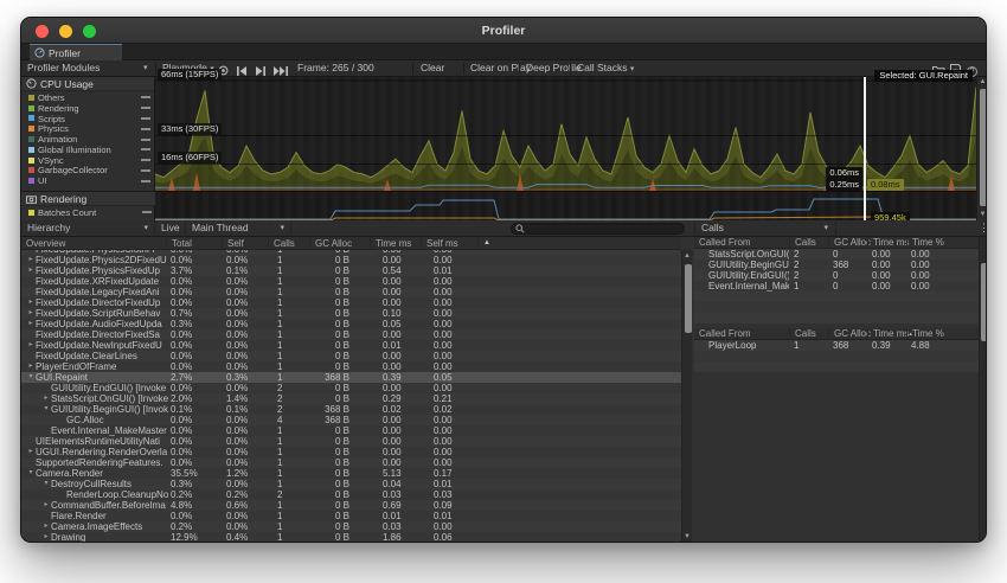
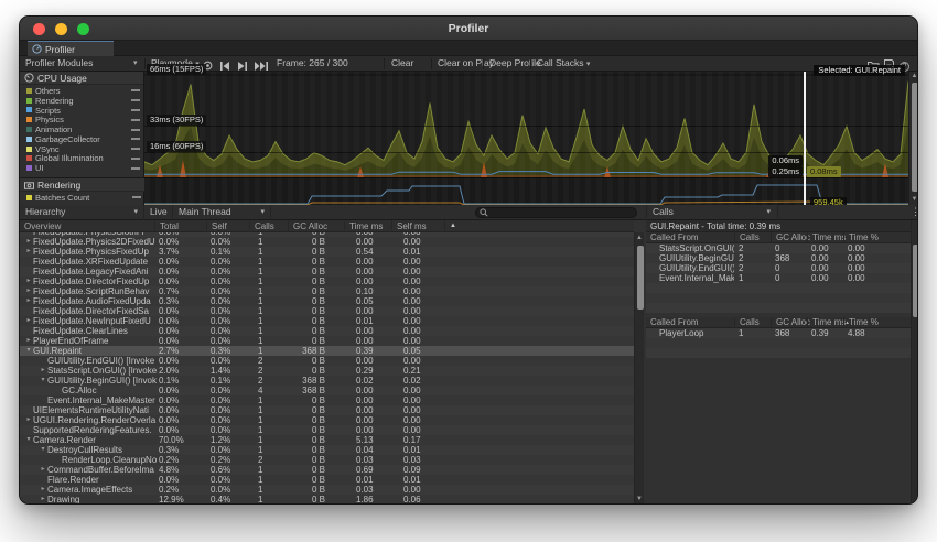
  Profiler
  Profiler
  Profiler Modules
  Playmode
  Frame: 265 / 300
  Clear
  Clear on Play
  Deep Profile
  Call Stacks
  CPU Usage
  Others
  Rendering
  Scripts
  Physics
  Animation
- Global Illumination
+ GarbageCollector
  VSync
- GarbageCollector
+ Global Illumination
  UI
  Rendering
  Batches Count
  66ms (15FPS)
  33ms (30FPS)
  16ms (60FPS)
  Selected: GUI.Repaint
  0.06ms
  0.25ms
  0.08ms
  959.45k
  Hierarchy
  Live
  Main Thread
  Calls
  ⋮
  Overview
  Total
  Self
  Calls
  GC Alloc
  Time ms
  Self ms
  FixedUpdate.PhysicsClothFi
  0.0%
  0.0%
  1
  0 B
  0.00
  0.00
  FixedUpdate.Physics2DFixedU
  0.0%
  0.0%
  1
  0 B
  0.00
  0.00
  FixedUpdate.PhysicsFixedUp
  3.7%
  0.1%
  1
  0 B
  0.54
  0.01
  FixedUpdate.XRFixedUpdate
  0.0%
  0.0%
  1
  0 B
  0.00
  0.00
  FixedUpdate.LegacyFixedAni
  0.0%
  0.0%
  1
  0 B
  0.00
  0.00
  FixedUpdate.DirectorFixedUp
  0.0%
  0.0%
  1
  0 B
  0.00
  0.00
  FixedUpdate.ScriptRunBehav
  0.7%
  0.0%
  1
  0 B
  0.10
  0.00
  FixedUpdate.AudioFixedUpda
  0.3%
  0.0%
  1
  0 B
  0.05
  0.00
  FixedUpdate.DirectorFixedSa
  0.0%
  0.0%
  1
  0 B
  0.00
  0.00
  FixedUpdate.NewInputFixedU
  0.0%
  0.0%
  1
  0 B
  0.01
  0.00
  FixedUpdate.ClearLines
  0.0%
  0.0%
  1
  0 B
  0.00
  0.00
  PlayerEndOfFrame
  0.0%
  0.0%
  1
  0 B
  0.00
  0.00
  GUI.Repaint
  2.7%
  0.3%
  1
  368 B
  0.39
  0.05
  GUIUtility.EndGUI() [Invoke
  0.0%
  0.0%
  2
  0 B
  0.00
  0.00
  StatsScript.OnGUI() [Invoke
  2.0%
  1.4%
  2
  0 B
  0.29
  0.21
  GUIUtility.BeginGUI() [Invok
  0.1%
  0.1%
  2
  368 B
  0.02
  0.02
  GC.Alloc
  0.0%
  0.0%
  4
  368 B
  0.00
  0.00
  Event.Internal_MakeMaster
  0.0%
  0.0%
  1
  0 B
  0.00
  0.00
  UIElementsRuntimeUtilityNati
  0.0%
  0.0%
  1
  0 B
  0.00
  0.00
  UGUI.Rendering.RenderOverla
  0.0%
  0.0%
  1
  0 B
  0.00
  0.00
  SupportedRenderingFeatures.
  0.0%
  0.0%
  1
  0 B
  0.00
  0.00
  Camera.Render
- 35.5%
+ 70.0%
  1.2%
  1
  0 B
  5.13
  0.17
  DestroyCullResults
  0.3%
  0.0%
  1
  0 B
  0.04
  0.01
  RenderLoop.CleanupNo
  0.2%
  0.2%
  2
  0 B
  0.03
  0.03
  CommandBuffer.BeforeIma
  4.8%
  0.6%
  1
  0 B
  0.69
  0.09
  Flare.Render
  0.0%
  0.0%
  1
  0 B
  0.01
  0.01
  Camera.ImageEffects
  0.2%
  0.0%
  1
  0 B
  0.03
  0.00
  Drawing
  12.9%
  0.4%
  1
  0 B
  1.86
  0.06
+ GUI.Repaint - Total time: 0.39 ms
  Called From
  Calls
  GC Alloc
  Time ms
  Time %
  StatsScript.OnGUI(
  2
  0
  0.00
  0.00
  2
  368
  0.00
  0.00
  GUIUtility.EndGUI()
  2
  0
  0.00
  0.00
  Event.Internal_Mak
  1
  0
  0.00
  0.00
  Called From
  Calls
  GC Alloc
  Time ms
  Time %
  PlayerLoop
  1
  368
  0.39
  4.88
